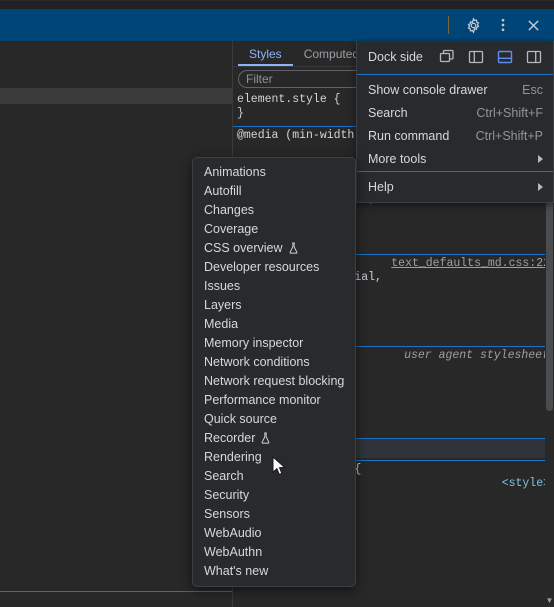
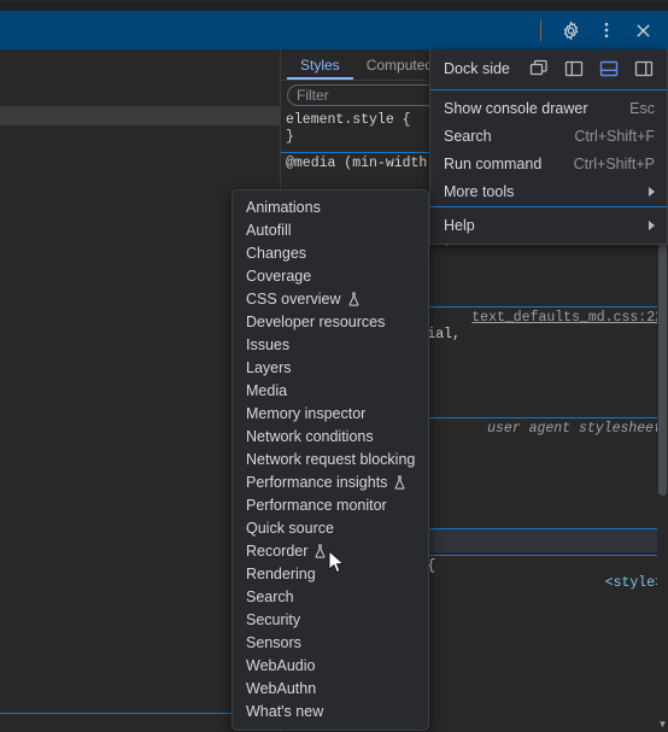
  Styles
  Compute
  Filter
  element.style {
  }
  @media (min-width
  text_defaults_md.css:2
  user agent styleshee
  <style
  ▼
  Dock side
  Show console drawer
  Esc
  Search
  Ctrl+Shift+F
  Run command
  Ctrl+Shift+P
  More tools
  Help
  Animations
  Autofill
  Changes
  Coverage
  CSS overview
  Developer resources
  Issues
  Layers
  Media
  Memory inspector
  Network conditions
  Network request blocking
+ Performance insights
  Performance monitor
  Quick source
  Recorder
  Rendering
  Search
  Security
  Sensors
  WebAudio
  WebAuthn
  What's new
